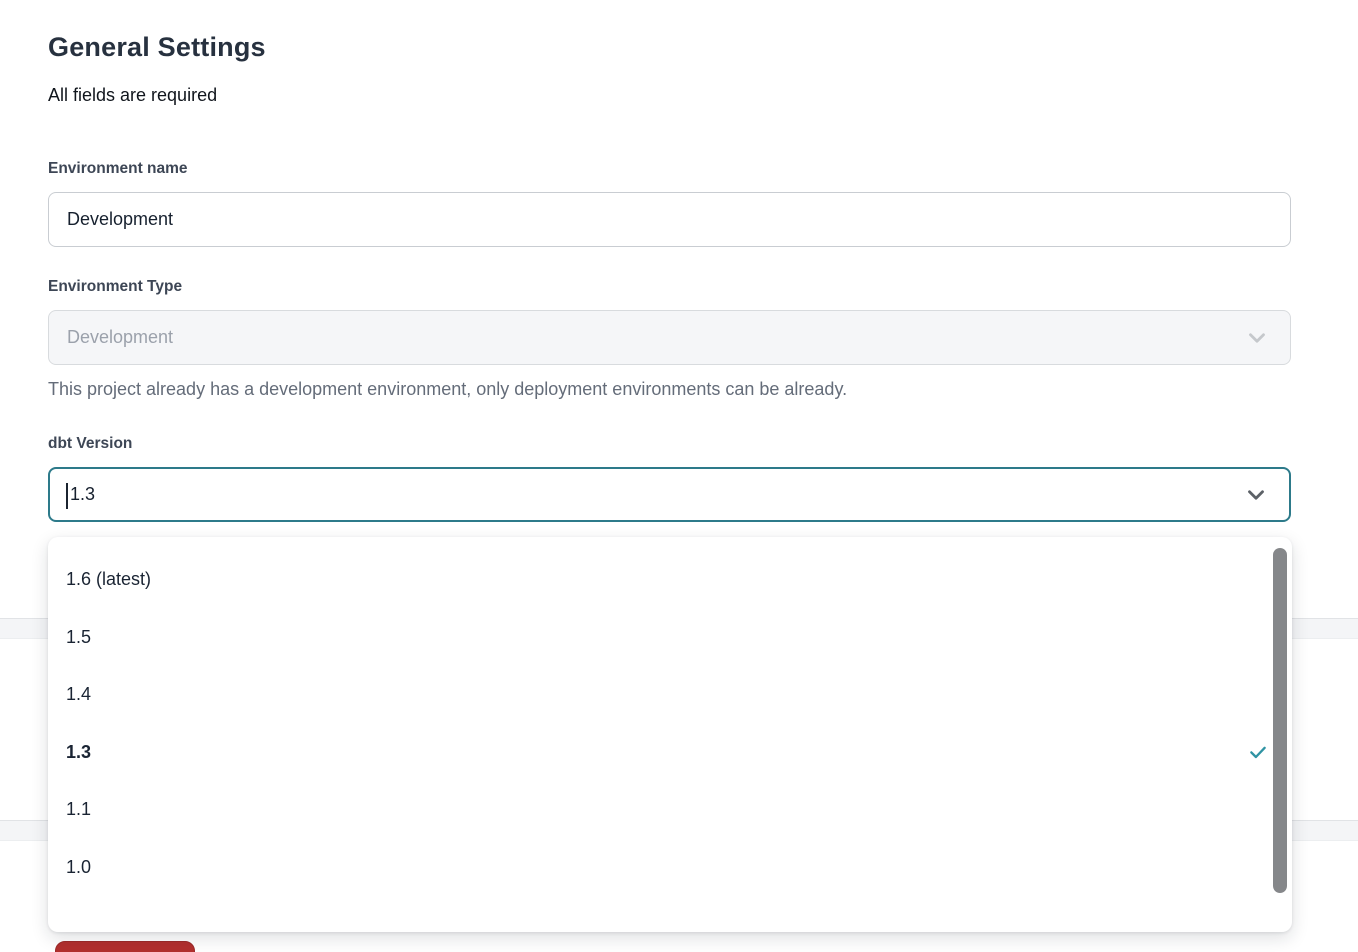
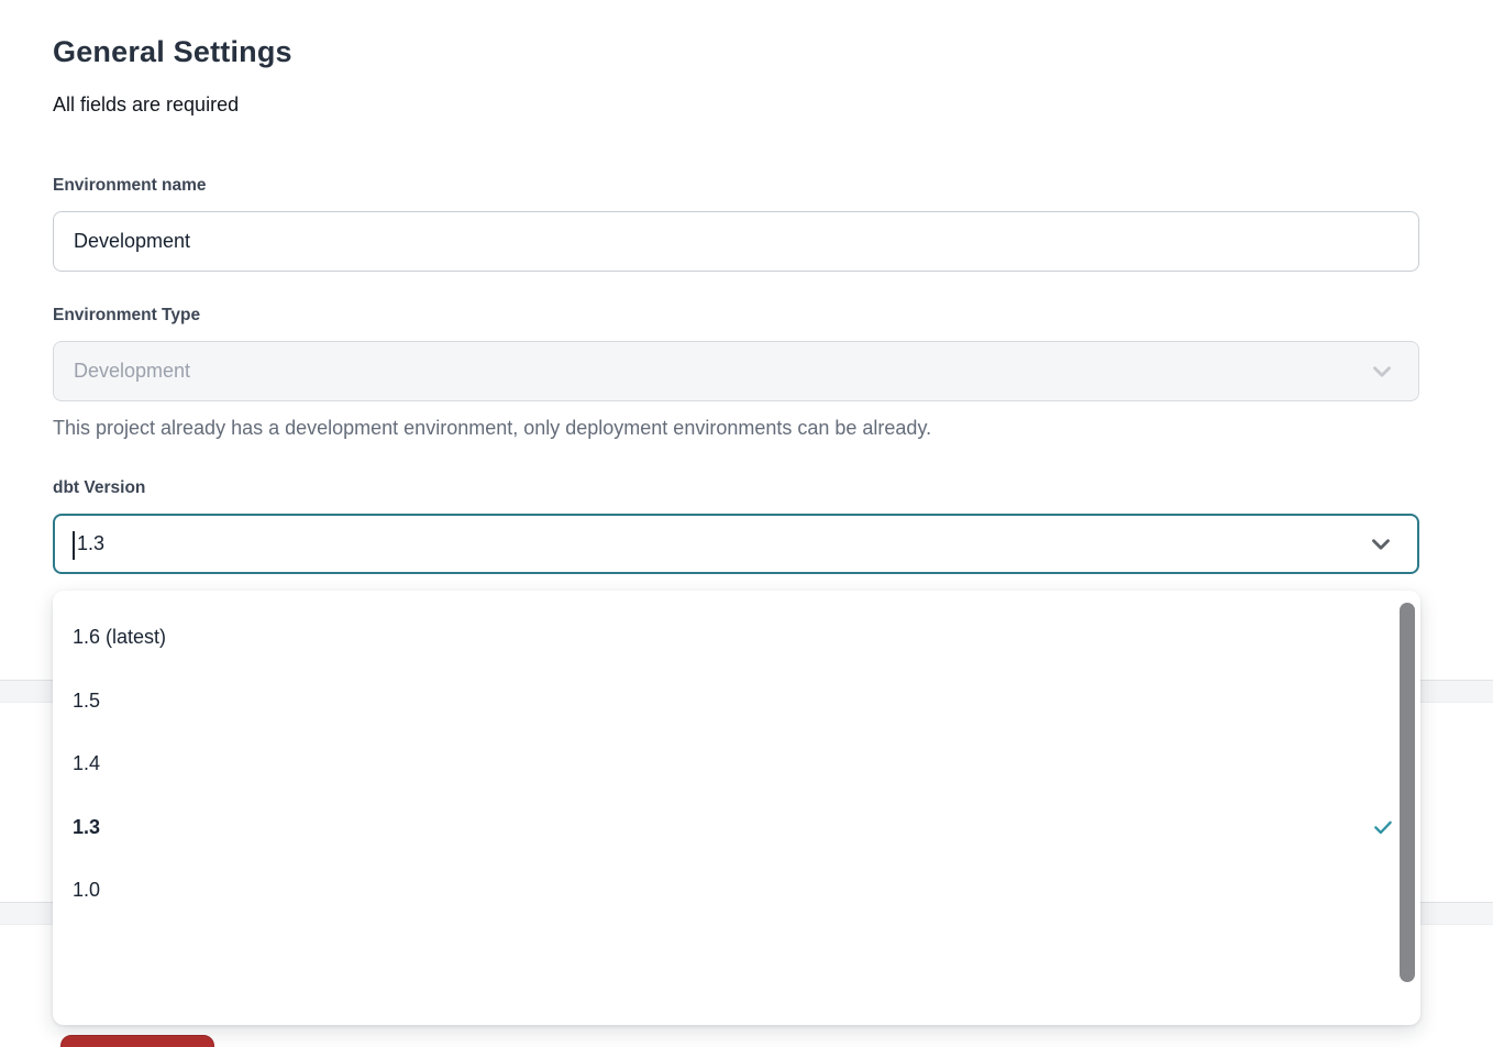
  General Settings
  All fields are required
  Environment name
  Development
  Environment Type
  Development
  This project already has a development environment, only deployment environments can be already.
  dbt Version
  1.3
  1.6 (latest)
  1.5
  1.4
  1.3
- 1.1
  1.0
